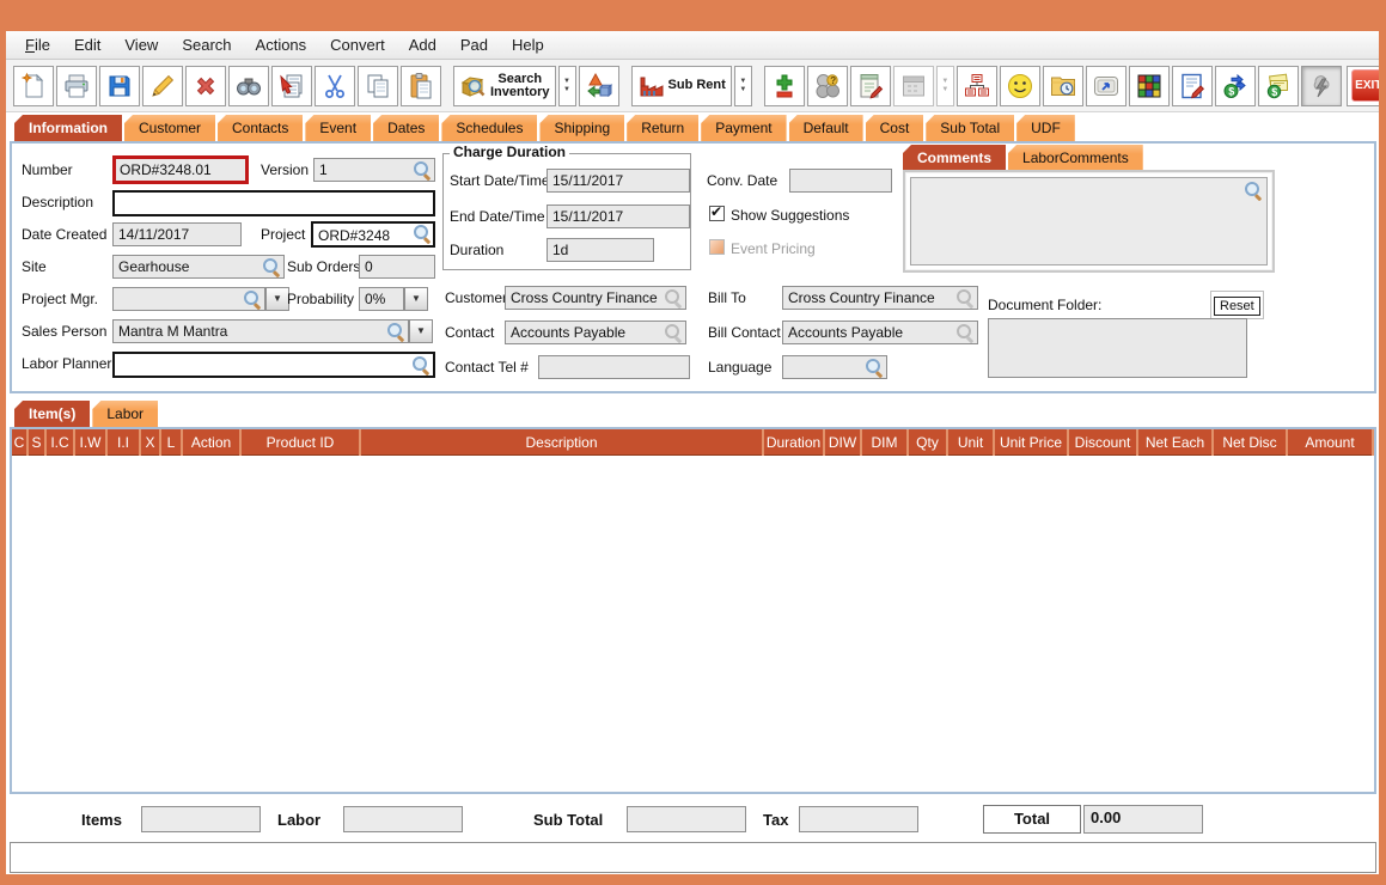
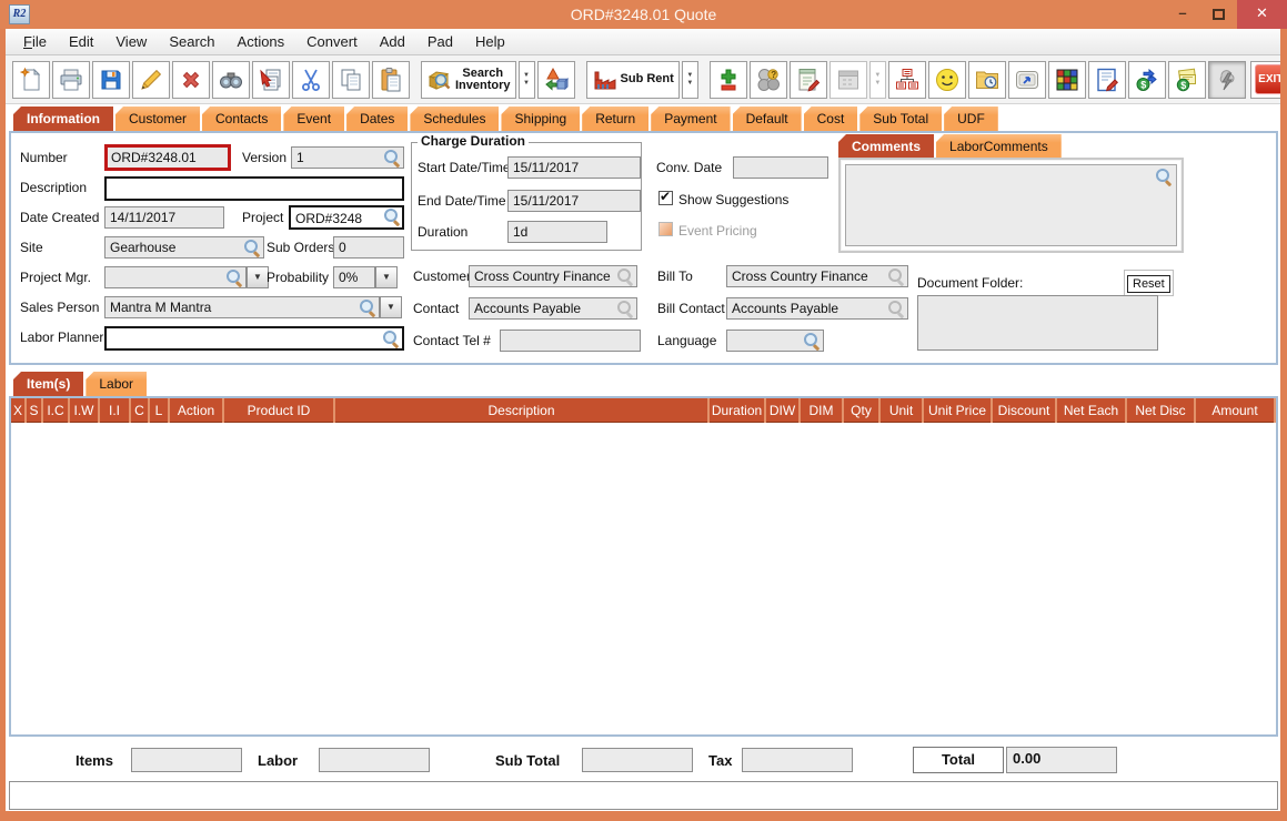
+ R2
+ ORD#3248.01 Quote
+ –
+ ✕
  File
  Edit
  View
  Search
  Actions
  Convert
  Add
  Pad
  Help
  Search
  Inventory
  Sub Rent
  ?
  $
  $
  EXIT
  Information
  Customer
  Contacts
  Event
  Dates
  Schedules
  Shipping
  Return
  Payment
  Default
  Cost
  Sub Total
  UDF
  Number
  ORD#3248.01
  Version
  1
  Description
  Date Created
  14/11/2017
  Project
  ORD#3248
  Site
  Gearhouse
  Sub Orders
  0
  Project Mgr.
  ▼
  Probability
  0%
  ▼
  Sales Person
  Mantra M Mantra
  ▼
  Labor Planner
  Charge Duration
  Start Date/Tim
  15/11/2017
  End Date/Time
  15/11/2017
  Duration
  1d
  Conv. Date
  Show Suggestions
  Event Pricing
  Custome
  Cross Country Finance
  Bill To
  Cross Country Finance
  Contact
  Accounts Payable
  Bill Contact
  Accounts Payable
  Contact Tel #
  Language
  Comments
  LaborComments
  Document Folder:
  Reset
  Item(s)
  Labor
- C
+ X
  S
  I.C
  I.W
  I.I
- X
+ C
  L
  Action
  Product ID
  Description
  Duration
  DIW
  DIM
  Qty
  Unit
  Unit Price
  Discount
  Net Each
  Net Disc
  Amount
  Items
  Labor
  Sub Total
  Tax
  Total
  0.00
